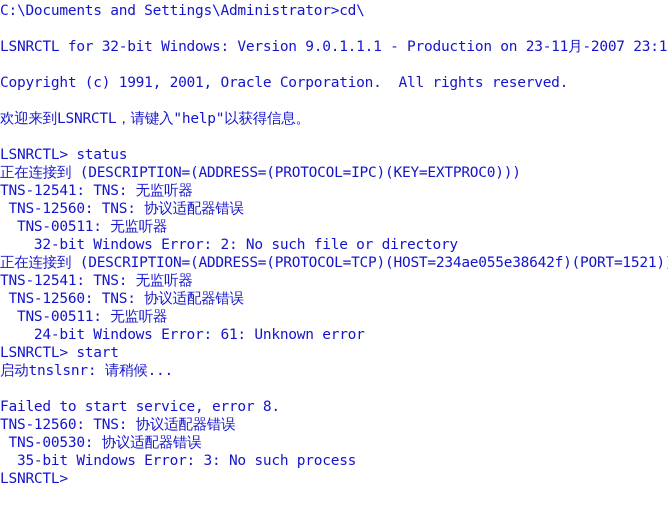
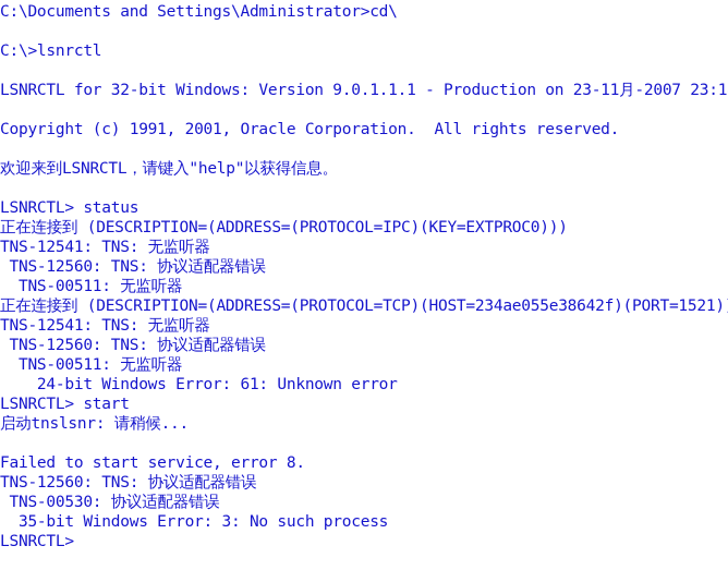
  C:\Documents and Settings\Administrator>cd\
+ C:\>lsnrctl
  LSNRCTL for 32-bit Windows: Version 9.0.1.1.1 - Production on 23-11月-2007 23:1
  Copyright (c) 1991, 2001, Oracle Corporation. All rights reserved.
  欢迎来到LSNRCTL，请键入"help"以获得信息。
  LSNRCTL> status
  正在连接到 (DESCRIPTION=(ADDRESS=(PROTOCOL=IPC)(KEY=EXTPROC0)))
  TNS-12541: TNS: 无监听器
  TNS-12560: TNS: 协议适配器错误
  TNS-00511: 无监听器
- 32-bit Windows Error: 2: No such file or directory
  正在连接到 (DESCRIPTION=(ADDRESS=(PROTOCOL=TCP)(HOST=234ae055e38642f)(PORT=1521)
  TNS-12541: TNS: 无监听器
  TNS-12560: TNS: 协议适配器错误
  TNS-00511: 无监听器
  24-bit Windows Error: 61: Unknown error
  LSNRCTL> start
  启动tnslsnr: 请稍候...
  Failed to start service, error 8.
  TNS-12560: TNS: 协议适配器错误
  TNS-00530: 协议适配器错误
  35-bit Windows Error: 3: No such process
  LSNRCTL>
